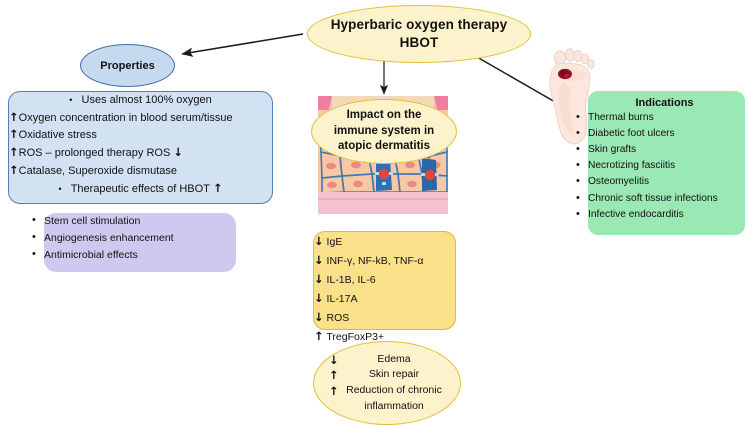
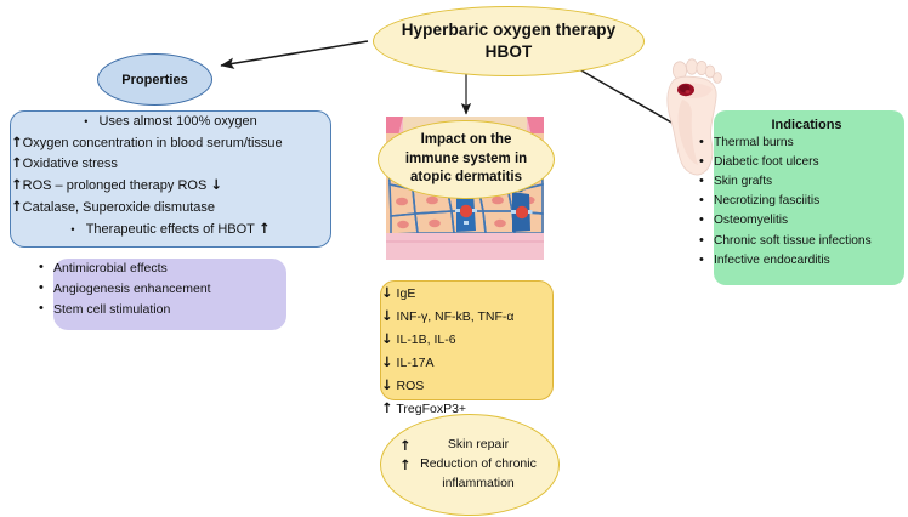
  Hyperbaric oxygen therapy
  HBOT
  Properties
  • Uses almost 100% oxygen
  Oxygen concentration in blood serum/tissue
  Oxidative stress
  ROS – prolonged therapy ROS
  Catalase, Superoxide dismutase
  • Therapeutic effects of HBOT
- Stem cell stimulation
+ Antimicrobial effects
  Angiogenesis enhancement
- Antimicrobial effects
+ Stem cell stimulation
  Impact on the
  immune system in
  atopic dermatitis
  IgE
  INF-γ, NF-kB, TNF-α
  IL-1B, IL-6
  IL-17A
  ROS
  TregFoxP3+
- Edema
  Skin repair
  Reduction of chronic inflammation
  Indications
  Thermal burns
  Diabetic foot ulcers
  Skin grafts
  Necrotizing fasciitis
  Osteomyelitis
  Chronic soft tissue infections
  Infective endocarditis
